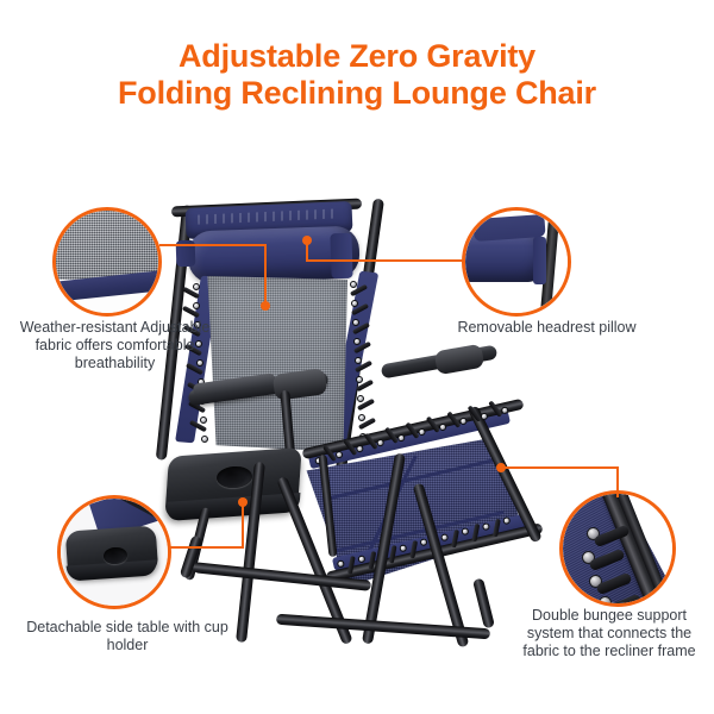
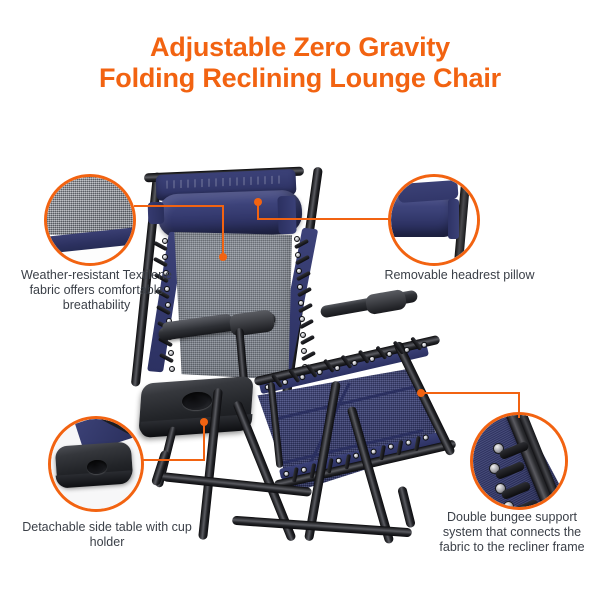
  Adjustable Zero Gravity
  Folding Reclining Lounge Chair
- Weather-resistant Adjustable fabric offers comfortable breathability
+ Weather-resistant Textilene fabric offers comfortable breathability
  Removable headrest pillow
  Detachable side table with cup holder
  Double bungee support system that connects the fabric to the recliner frame
